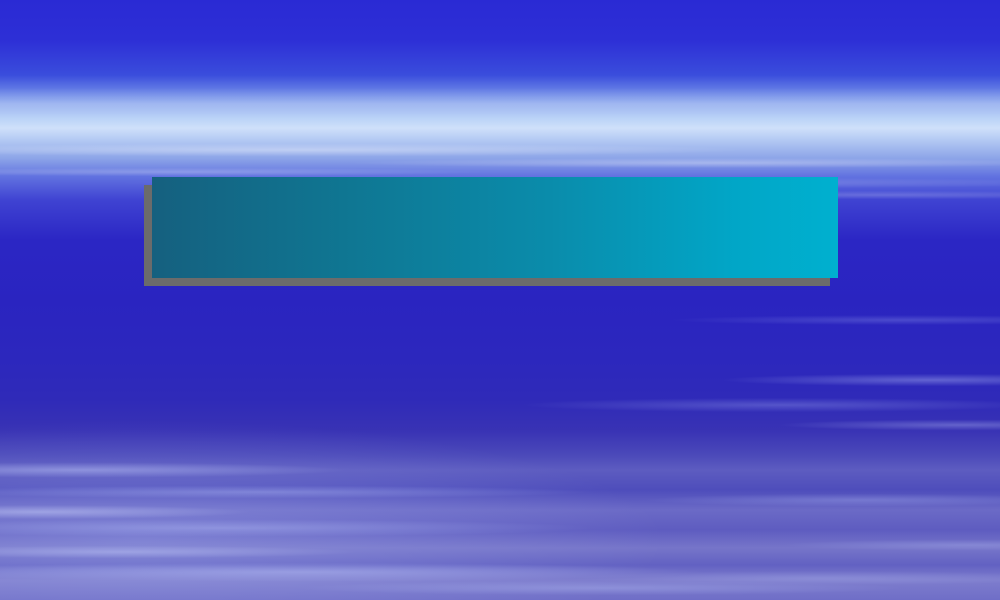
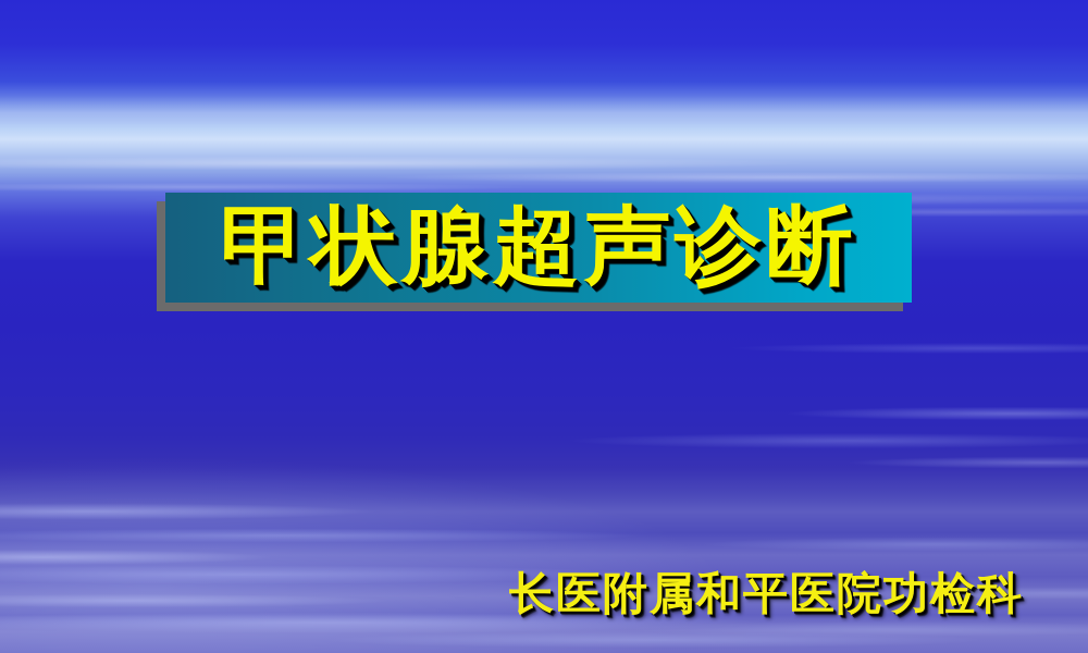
+ 甲状腺超声诊断
+ 长医附属和平医院功检科
